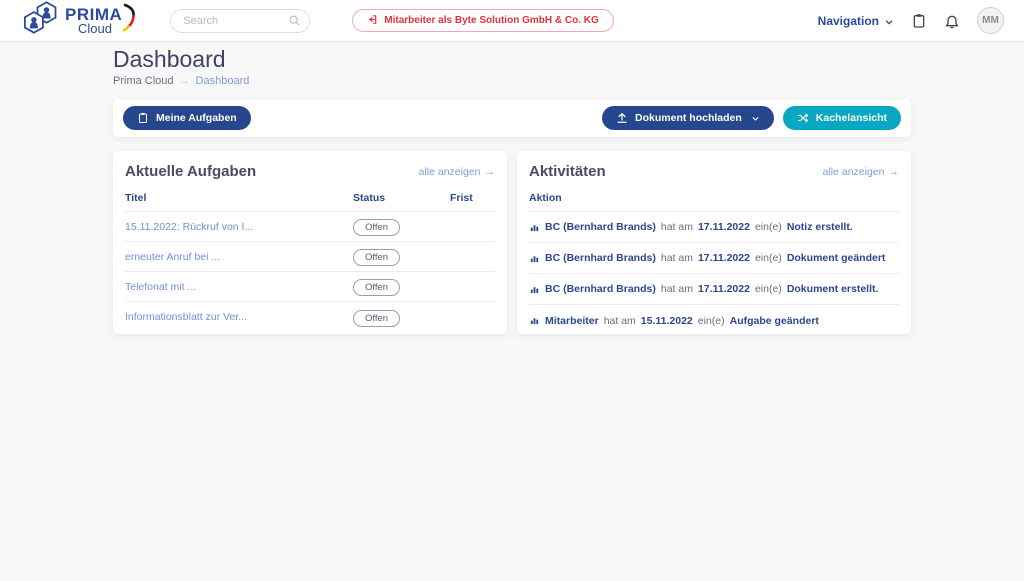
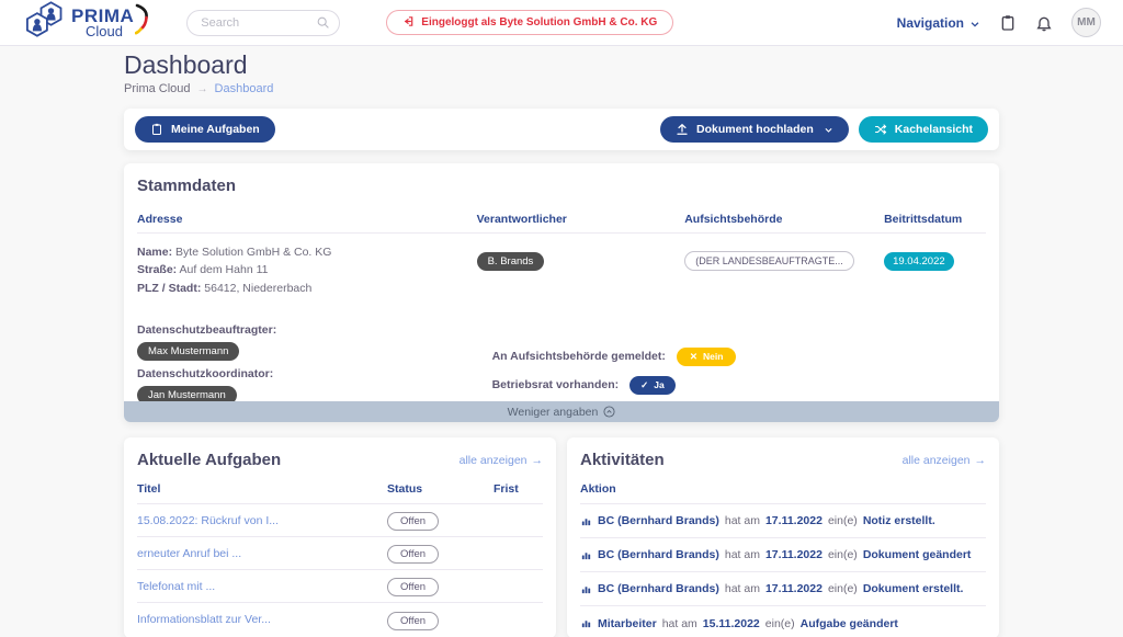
  PRIMA
  Cloud
  Search
- Mitarbeiter als Byte Solution GmbH & Co. KG
+ Eingeloggt als Byte Solution GmbH & Co. KG
  Navigation
  MM
  Dashboard
  Prima Cloud
  →
  Dashboard
  Meine Aufgaben
  Dokument hochladen
  Kachelansicht
+ Stammdaten
+ Adresse
+ Verantwortlicher
+ Aufsichtsbehörde
+ Beitrittsdatum
+ Name: Byte Solution GmbH & Co. KG
+ Straße: Auf dem Hahn 11
+ PLZ / Stadt: 56412, Niedererbach
+ B. Brands
+ (DER LANDESBEAUFTRAGTE...
+ 19.04.2022
+ Datenschutzbeauftragter:
+ Max Mustermann
+ Datenschutzkoordinator:
+ Jan Mustermann
+ An Aufsichtsbehörde gemeldet:
+ ✕
+ Nein
+ Betriebsrat vorhanden:
+ ✓
+ Ja
+ Weniger angaben
  Aktuelle Aufgaben
  alle anzeigen
  →
  Titel
  Status
  Frist
- 15.11.2022: Rückruf von I...
+ 15.08.2022: Rückruf von I...
  Offen
  erneuter Anruf bei ...
  Offen
  Telefonat mit ...
  Offen
  Informationsblatt zur Ver...
  Offen
  Aktivitäten
  alle anzeigen
  →
  Aktion
  BC (Bernhard Brands)
  hat am
  17.11.2022
  ein(e)
  Notiz erstellt.
  BC (Bernhard Brands)
  hat am
  17.11.2022
  ein(e)
  Dokument geändert
  BC (Bernhard Brands)
  hat am
  17.11.2022
  ein(e)
  Dokument erstellt.
  Mitarbeiter
  hat am
  15.11.2022
  ein(e)
  Aufgabe geändert
